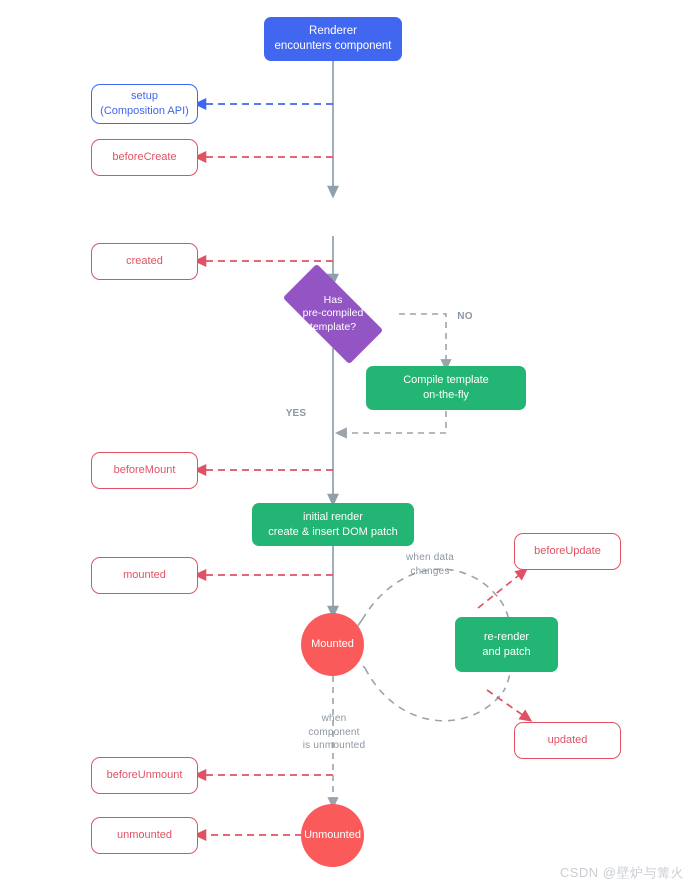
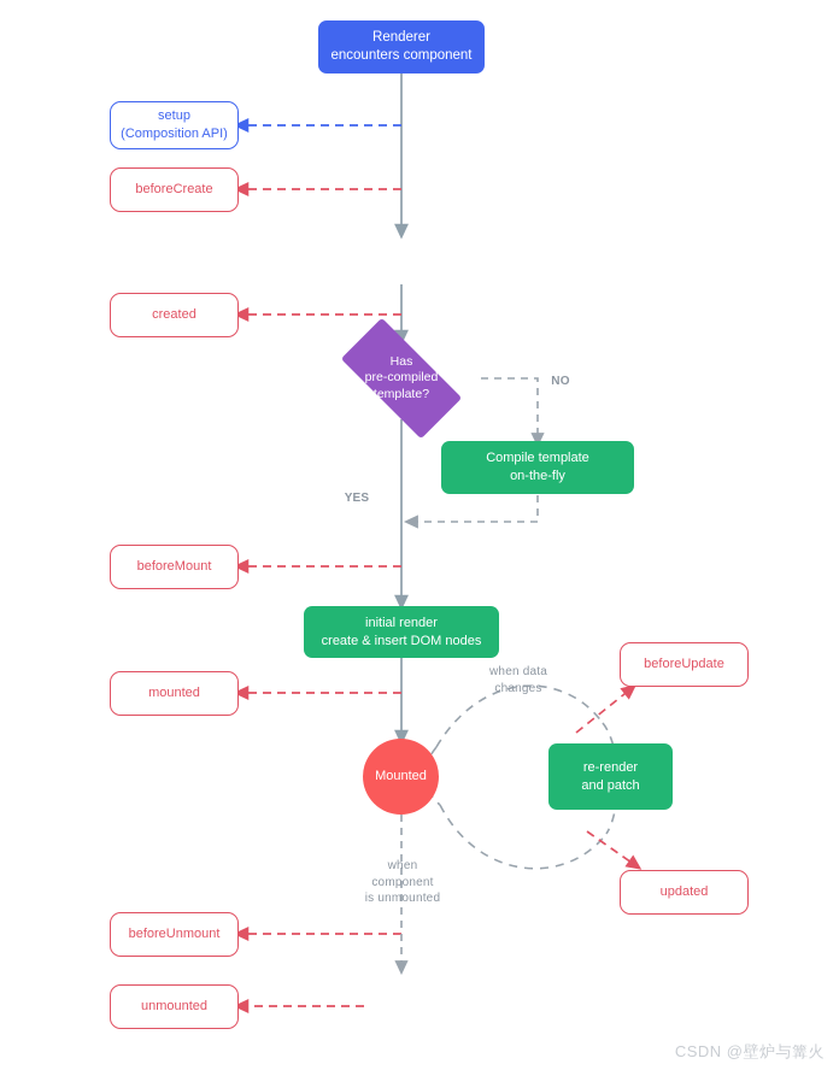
  Renderer
  encounters component
  setup
  (Composition API)
  beforeCreate
  created
  Has
  pre-compiled
  template?
  NO
  Compile template
  on-the-fly
  YES
  beforeMount
  initial render
- create & insert DOM patch
+ create & insert DOM nodes
  mounted
  when data
  changes
  beforeUpdate
  Mounted
  re-render
  and patch
  updated
  when
  component
  is unmounted
  beforeUnmount
- Unmounted
  unmounted
  CSDN @壁炉与篝火
